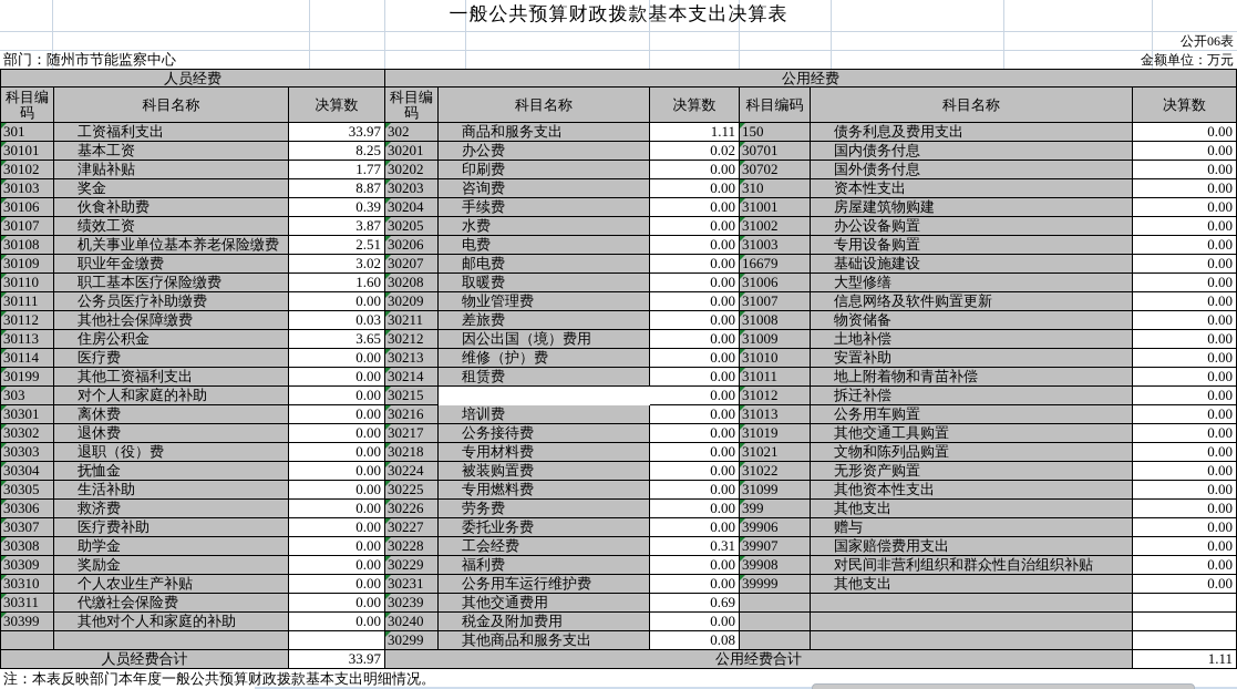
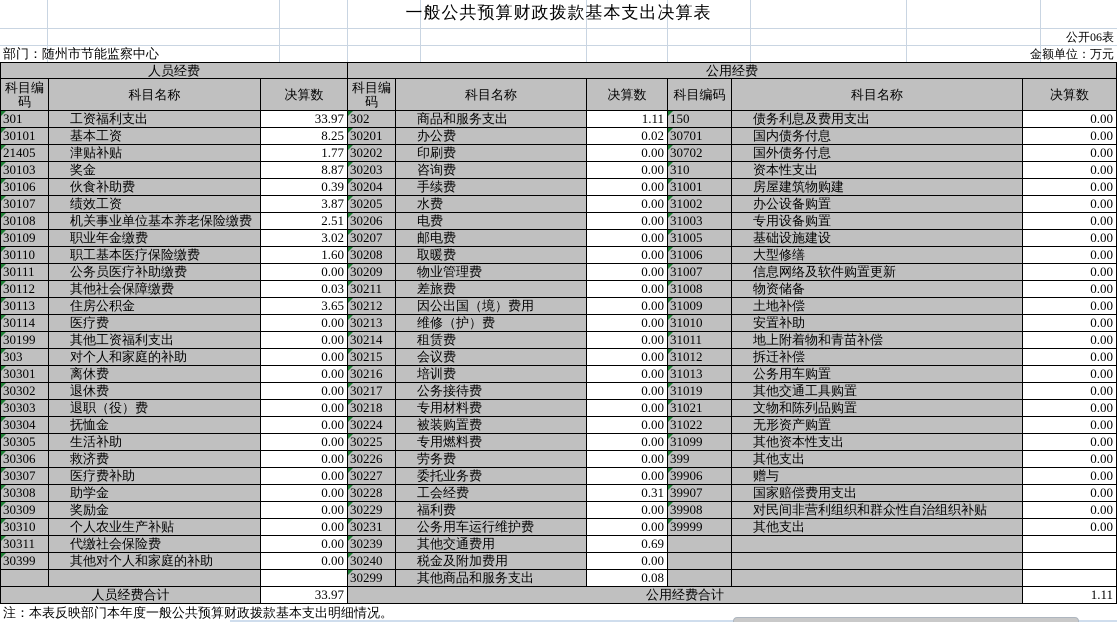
  一般公共预算财政拨款基本支出决算表
  公开06表
  部门：随州市节能监察中心
  金额单位：万元
  人员经费
  公用经费
  科目编码
  科目名称
  决算数
  科目编码
  科目名称
  决算数
  科目编码
  科目名称
  决算数
  人员经费合计
  33.97
  公用经费合计
  1.11
  301
  工资福利支出
  33.97
  30101
  基本工资
  8.25
- 30102
+ 21405
  津贴补贴
  1.77
  30103
  奖金
  8.87
  30106
  伙食补助费
  0.39
  30107
  绩效工资
  3.87
  30108
  机关事业单位基本养老保险缴费
  2.51
  30109
  职业年金缴费
  3.02
  30110
  职工基本医疗保险缴费
  1.60
  30111
  公务员医疗补助缴费
  0.00
  30112
  其他社会保障缴费
  0.03
  30113
  住房公积金
  3.65
  30114
  医疗费
  0.00
  30199
  其他工资福利支出
  0.00
  303
  对个人和家庭的补助
  0.00
  30301
  离休费
  0.00
  30302
  退休费
  0.00
  30303
  退职（役）费
  0.00
  30304
  抚恤金
  0.00
  30305
  生活补助
  0.00
  30306
  救济费
  0.00
  30307
  医疗费补助
  0.00
  30308
  助学金
  0.00
  30309
  奖励金
  0.00
  30310
  个人农业生产补贴
  0.00
  30311
  代缴社会保险费
  0.00
  30399
  其他对个人和家庭的补助
  0.00
  302
  商品和服务支出
  1.11
  30201
  办公费
  0.02
  30202
  印刷费
  0.00
  30203
  咨询费
  0.00
  30204
  手续费
  0.00
  30205
  水费
  0.00
  30206
  电费
  0.00
  30207
  邮电费
  0.00
  30208
  取暖费
  0.00
  30209
  物业管理费
  0.00
  30211
  差旅费
  0.00
  30212
  因公出国（境）费用
  0.00
  30213
  维修（护）费
  0.00
  30214
  租赁费
  0.00
  30215
+ 会议费
  0.00
  30216
  培训费
  0.00
  30217
  公务接待费
  0.00
  30218
  专用材料费
  0.00
  30224
  被装购置费
  0.00
  30225
  专用燃料费
  0.00
  30226
  劳务费
  0.00
  30227
  委托业务费
  0.00
  30228
  工会经费
  0.31
  30229
  福利费
  0.00
  30231
  公务用车运行维护费
  0.00
  30239
  其他交通费用
  0.69
  30240
  税金及附加费用
  0.00
  30299
  其他商品和服务支出
  0.08
  150
  债务利息及费用支出
  0.00
  30701
  国内债务付息
  0.00
  30702
  国外债务付息
  0.00
  310
  资本性支出
  0.00
  31001
  房屋建筑物购建
  0.00
  31002
  办公设备购置
  0.00
  31003
  专用设备购置
  0.00
- 16679
+ 31005
  基础设施建设
  0.00
  31006
  大型修缮
  0.00
  31007
  信息网络及软件购置更新
  0.00
  31008
  物资储备
  0.00
  31009
  土地补偿
  0.00
  31010
  安置补助
  0.00
  31011
  地上附着物和青苗补偿
  0.00
  31012
  拆迁补偿
  0.00
  31013
  公务用车购置
  0.00
  31019
  其他交通工具购置
  0.00
  31021
  文物和陈列品购置
  0.00
  31022
  无形资产购置
  0.00
  31099
  其他资本性支出
  0.00
  399
  其他支出
  0.00
  39906
  赠与
  0.00
  39907
  国家赔偿费用支出
  0.00
  39908
  对民间非营利组织和群众性自治组织补贴
  0.00
  39999
  其他支出
  0.00
  注：本表反映部门本年度一般公共预算财政拨款基本支出明细情况。
